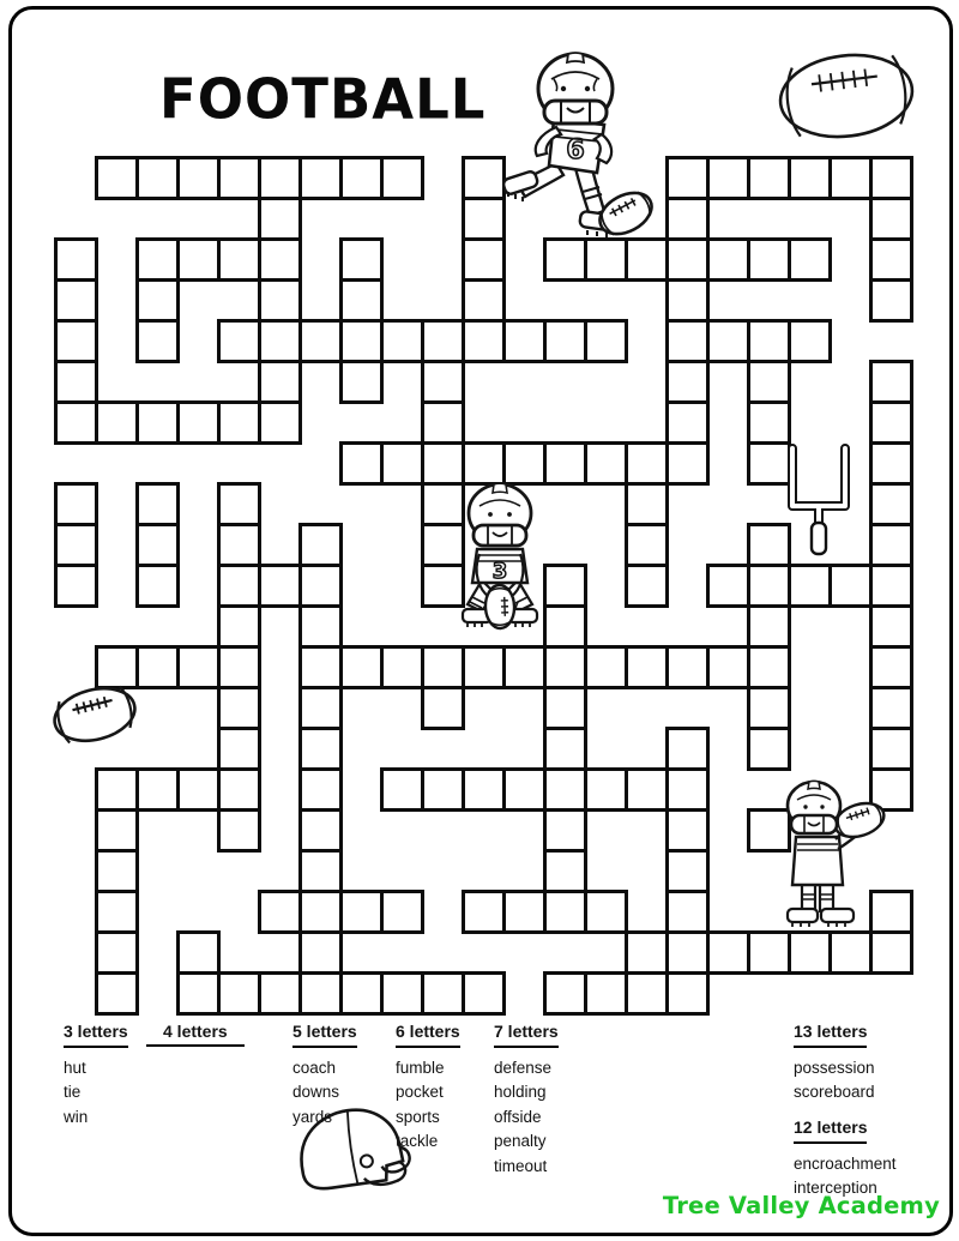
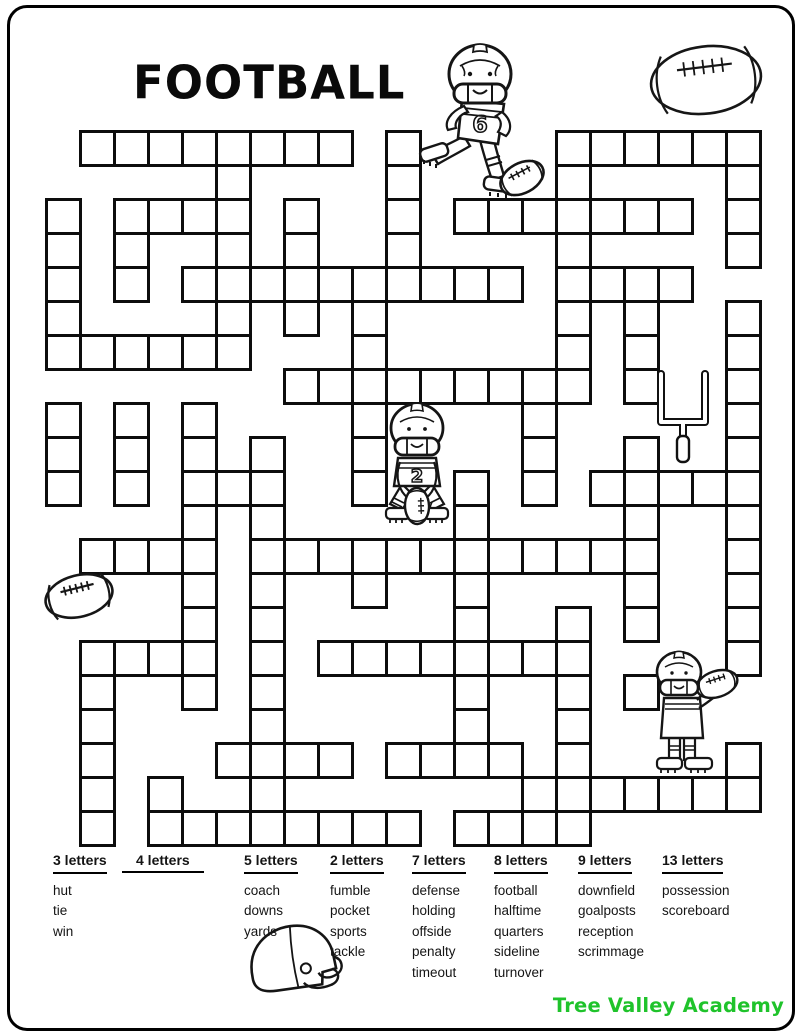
  FOOTBALL
  6
- 3
+ 2
  3 letters
  hut
  tie
  win
  4 letters
  5 letters
  coach
  downs
  yards
- 6 letters
+ 2 letters
  fumble
  pocket
  sports
  tackle
  7 letters
  defense
  holding
  offside
  penalty
  timeout
+ 8 letters
+ football
+ halftime
+ quarters
+ sideline
+ turnover
+ 9 letters
+ downfield
+ goalposts
+ reception
+ scrimmage
  13 letters
  possession
  scoreboard
- 12 letters
- encroachment
- interception
  Tree Valley Academy
